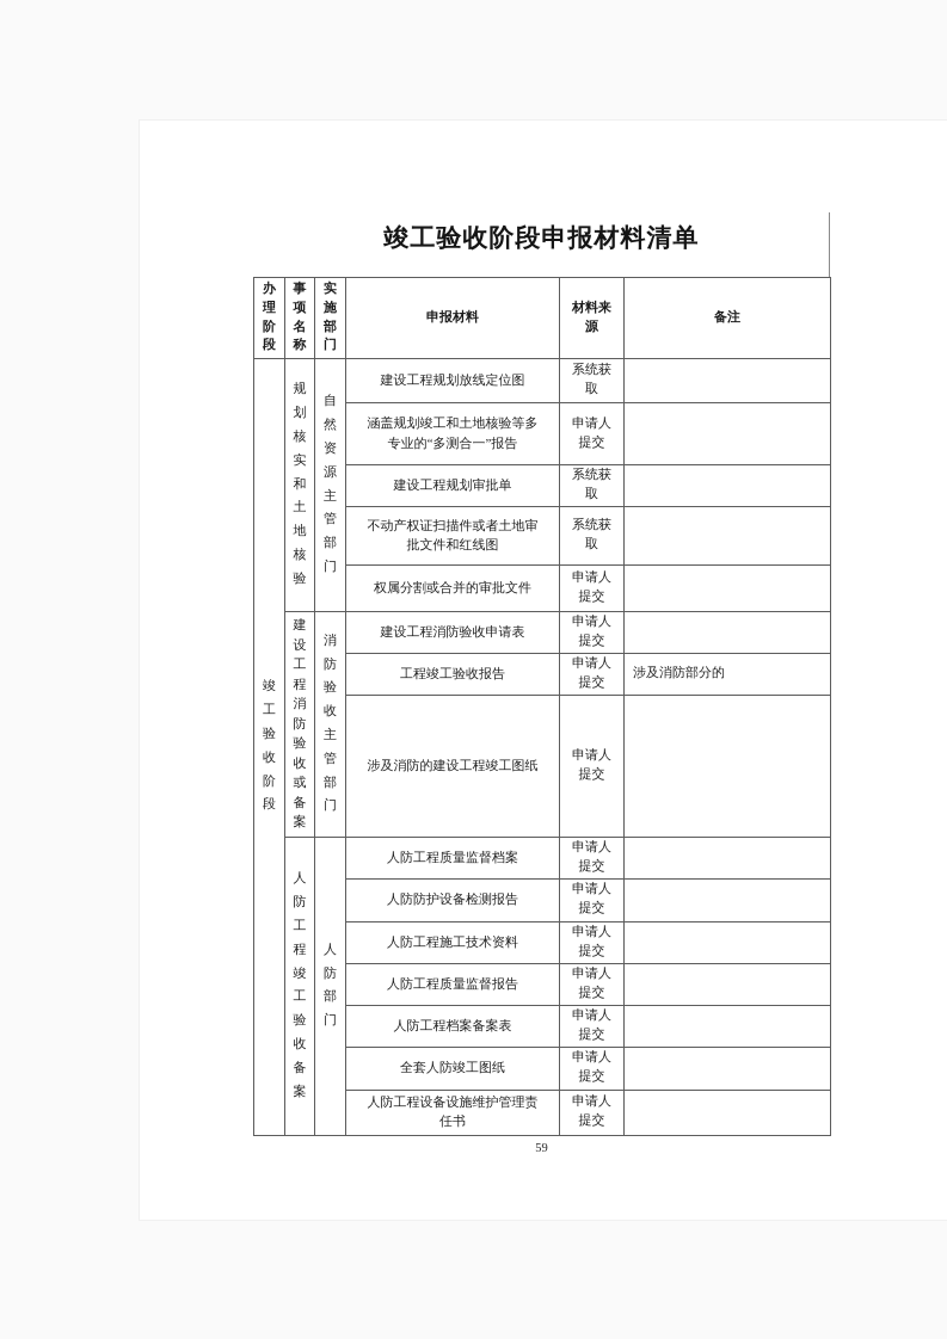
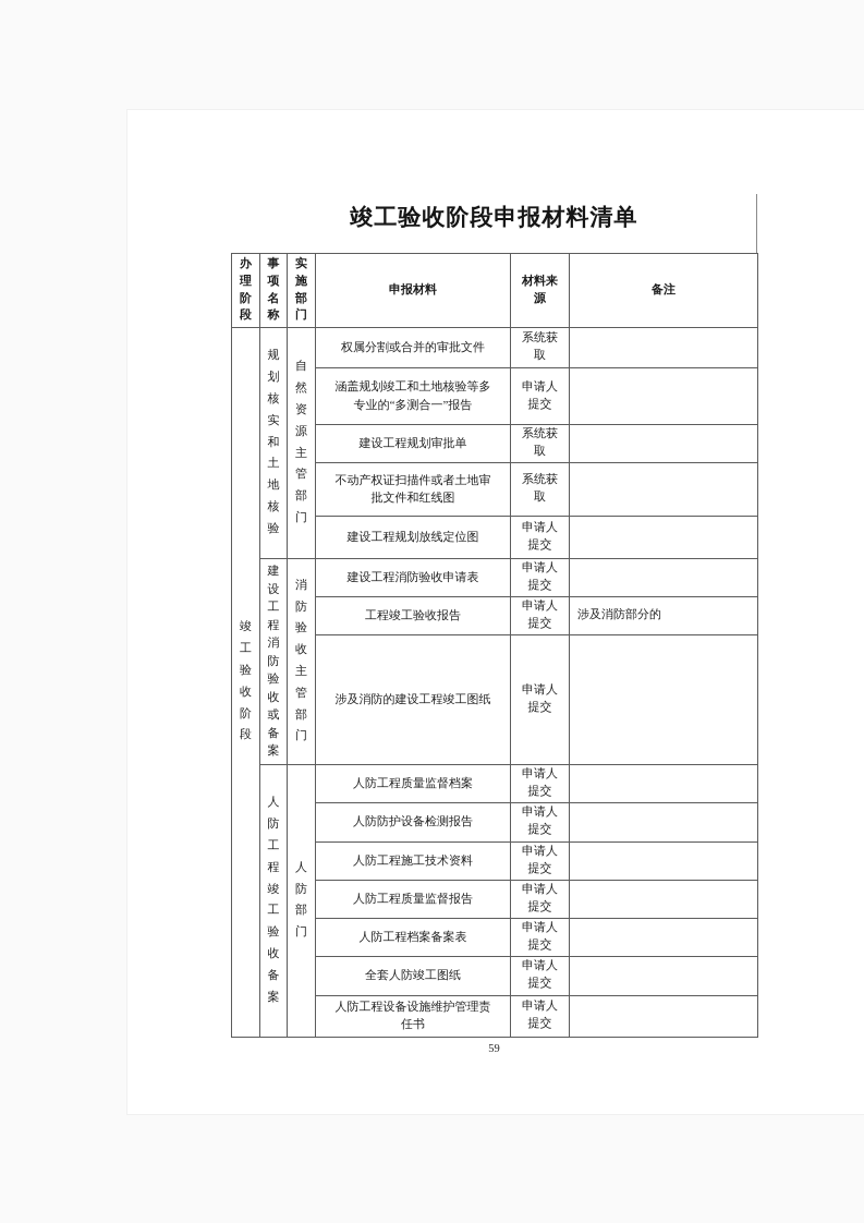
  竣工验收阶段申报材料清单
  办理阶段	事项名称	实施部门	申报材料	材料来 源	备注
- 竣工验收阶段	规划核实和土地核验	自然资源主管部门	建设工程规划放线定位图	系统获 取
+ 竣工验收阶段	规划核实和土地核验	自然资源主管部门	权属分割或合并的审批文件	系统获 取
  涵盖规划竣工和土地核验等多 专业的“多测合一”报告	申请人 提交
  建设工程规划审批单	系统获 取
  不动产权证扫描件或者土地审 批文件和红线图	系统获 取
- 权属分割或合并的审批文件	申请人 提交
+ 建设工程规划放线定位图	申请人 提交
  建设工程消防验收或备案	消防验收主管部门	建设工程消防验收申请表	申请人 提交
  工程竣工验收报告	申请人 提交	涉及消防部分的
  涉及消防的建设工程竣工图纸	申请人 提交
  人防工程竣工验收备案	人防部门	人防工程质量监督档案	申请人 提交
  人防防护设备检测报告	申请人 提交
  人防工程施工技术资料	申请人 提交
  人防工程质量监督报告	申请人 提交
  人防工程档案备案表	申请人 提交
  全套人防竣工图纸	申请人 提交
  人防工程设备设施维护管理责 任书	申请人 提交
  59
